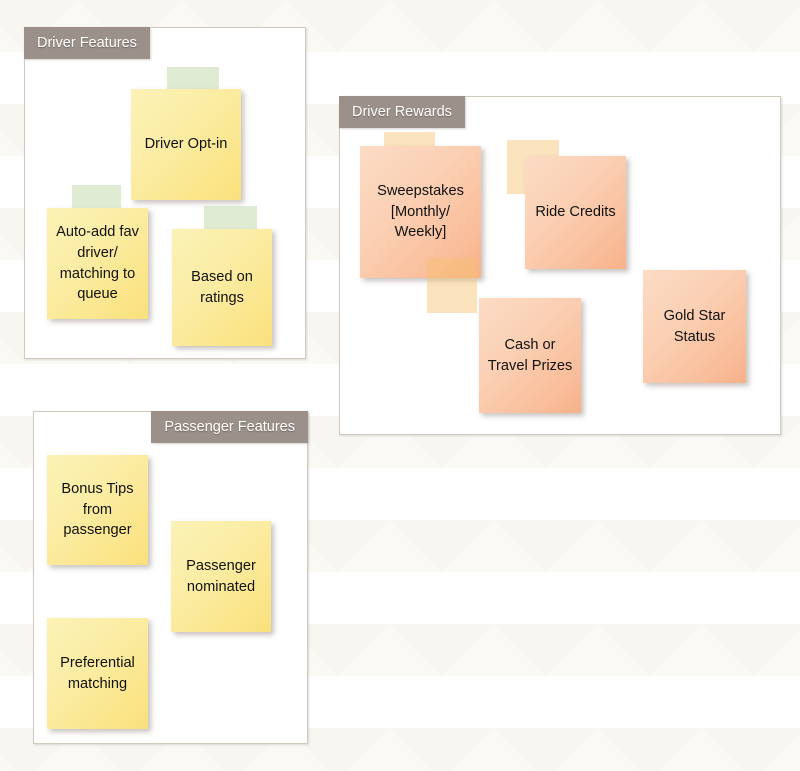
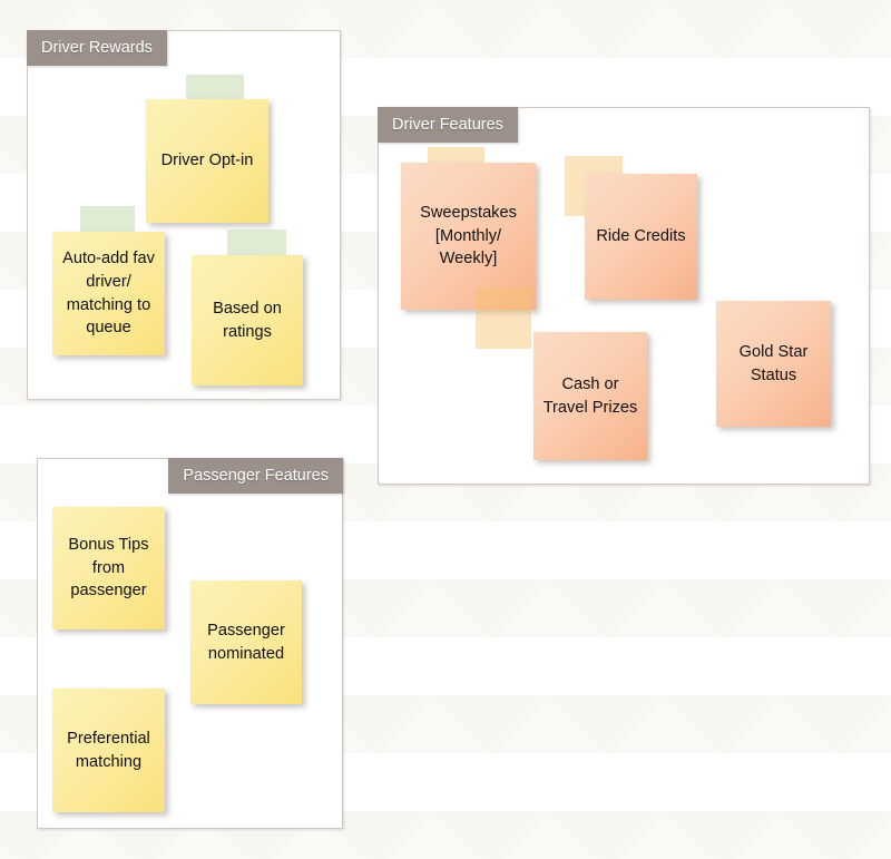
- Driver Features
+ Driver Rewards
  Driver Opt-in
  Auto-add fav driver/ matching to queue
  Based on ratings
- Driver Rewards
+ Driver Features
  Sweepstakes [Monthly/ Weekly]
  Ride Credits
  Cash or Travel Prizes
  Gold Star Status
  Passenger Features
  Bonus Tips from passenger
  Passenger nominated
  Preferential matching
